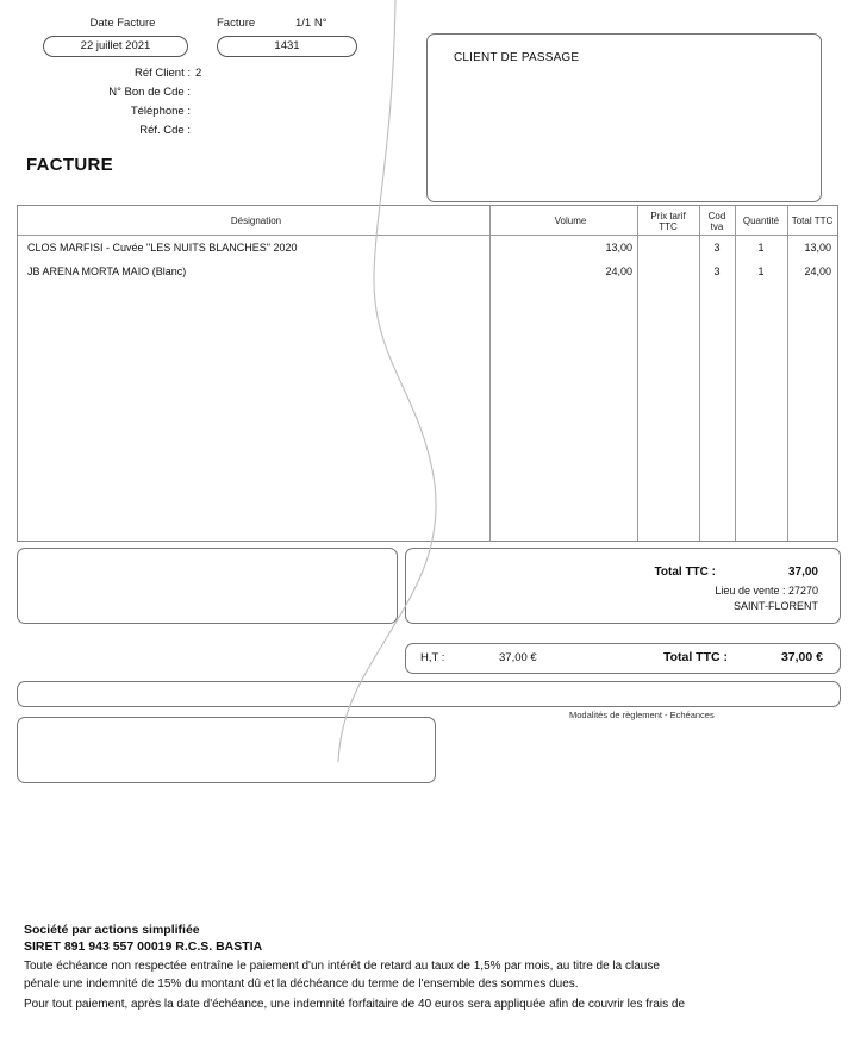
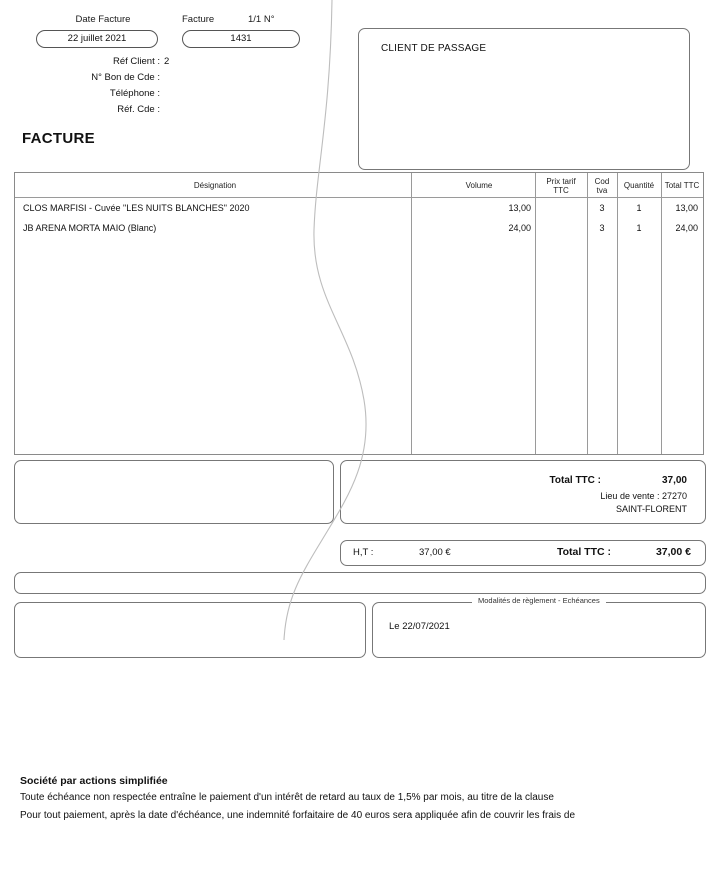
  Date Facture
  22 juillet 2021
  Facture
  1/1 N°
  1431
  Réf Client :
  2
  N° Bon de Cde :
  Téléphone :
  Réf. Cde :
  CLIENT DE PASSAGE
  FACTURE
  Désignation
  Volume
  Prix tarif
  TTC
  Cod
  tva
  Quantité
  Total TTC
  CLOS MARFISI - Cuvée "LES NUITS BLANCHES" 2020
  13,00
  3
  1
  13,00
  JB ARENA MORTA MAIO (Blanc)
  24,00
  3
  1
  24,00
  Total TTC :
  37,00
  Lieu de vente : 27270
  SAINT-FLORENT
  H,T :
  37,00 €
  Total TTC :
  37,00 €
+ Le 22/07/2021
  Modalités de règlement - Echéances
  Société par actions simplifiée
- SIRET 891 943 557 00019 R.C.S. BASTIA
  Toute échéance non respectée entraîne le paiement d'un intérêt de retard au taux de 1,5% par mois, au titre de la clause
- pénale une indemnité de 15% du montant dû et la déchéance du terme de l'ensemble des sommes dues.
  Pour tout paiement, après la date d'échéance, une indemnité forfaitaire de 40 euros sera appliquée afin de couvrir les frais de
